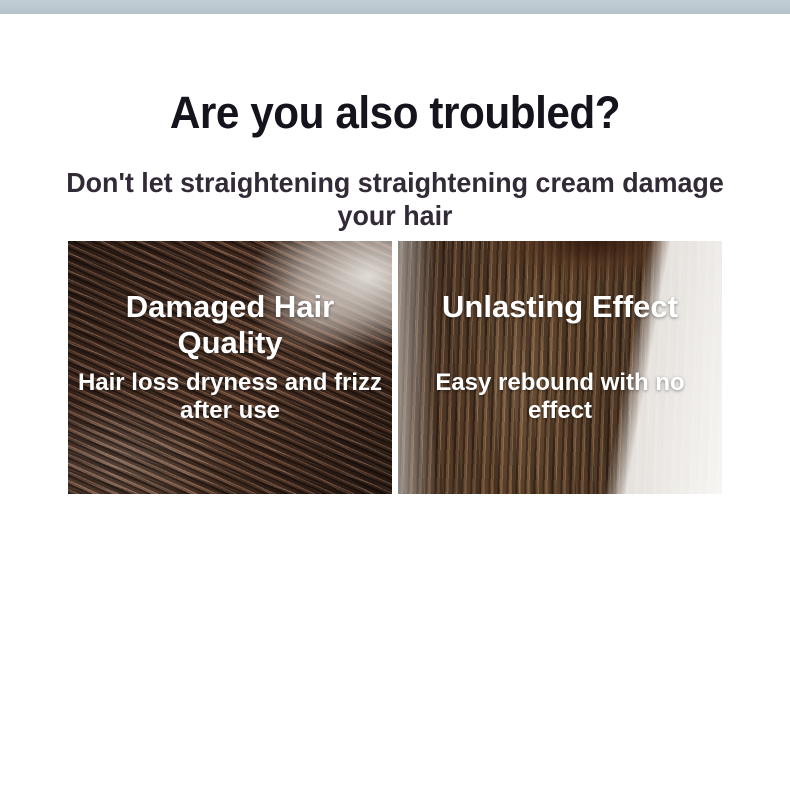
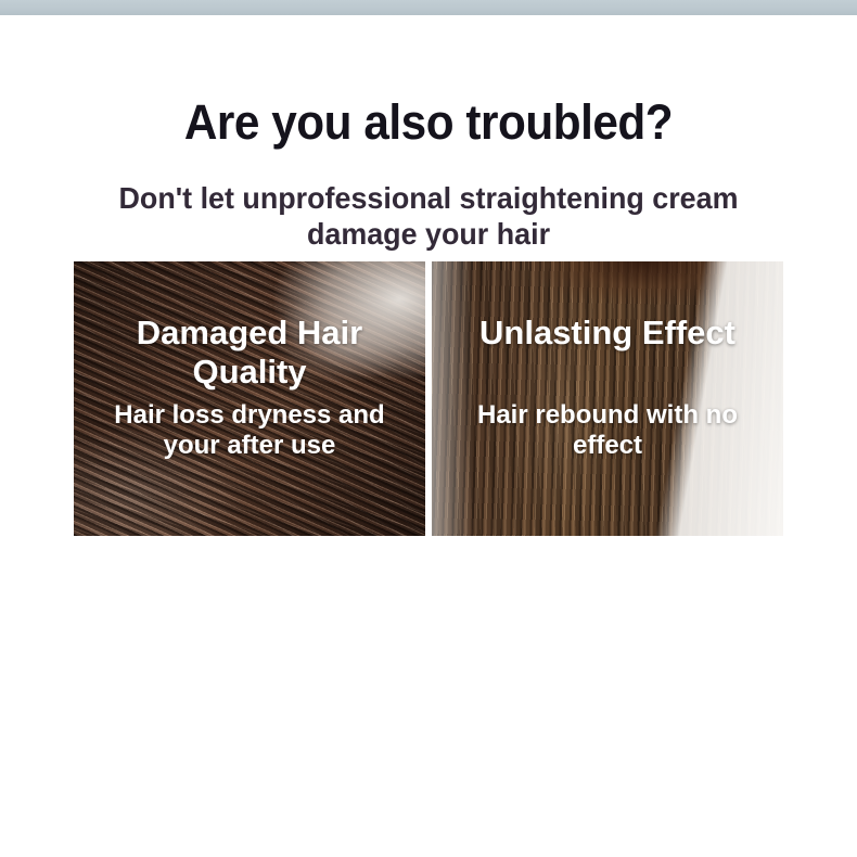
  Are you also troubled?
- Don't let straightening straightening cream damage your hair
+ Don't let unprofessional straightening cream damage your hair
  Damaged Hair Quality
- Hair loss dryness and frizz after use
+ Hair loss dryness and your after use
  Unlasting Effect
- Easy rebound with no effect
+ Hair rebound with no effect
